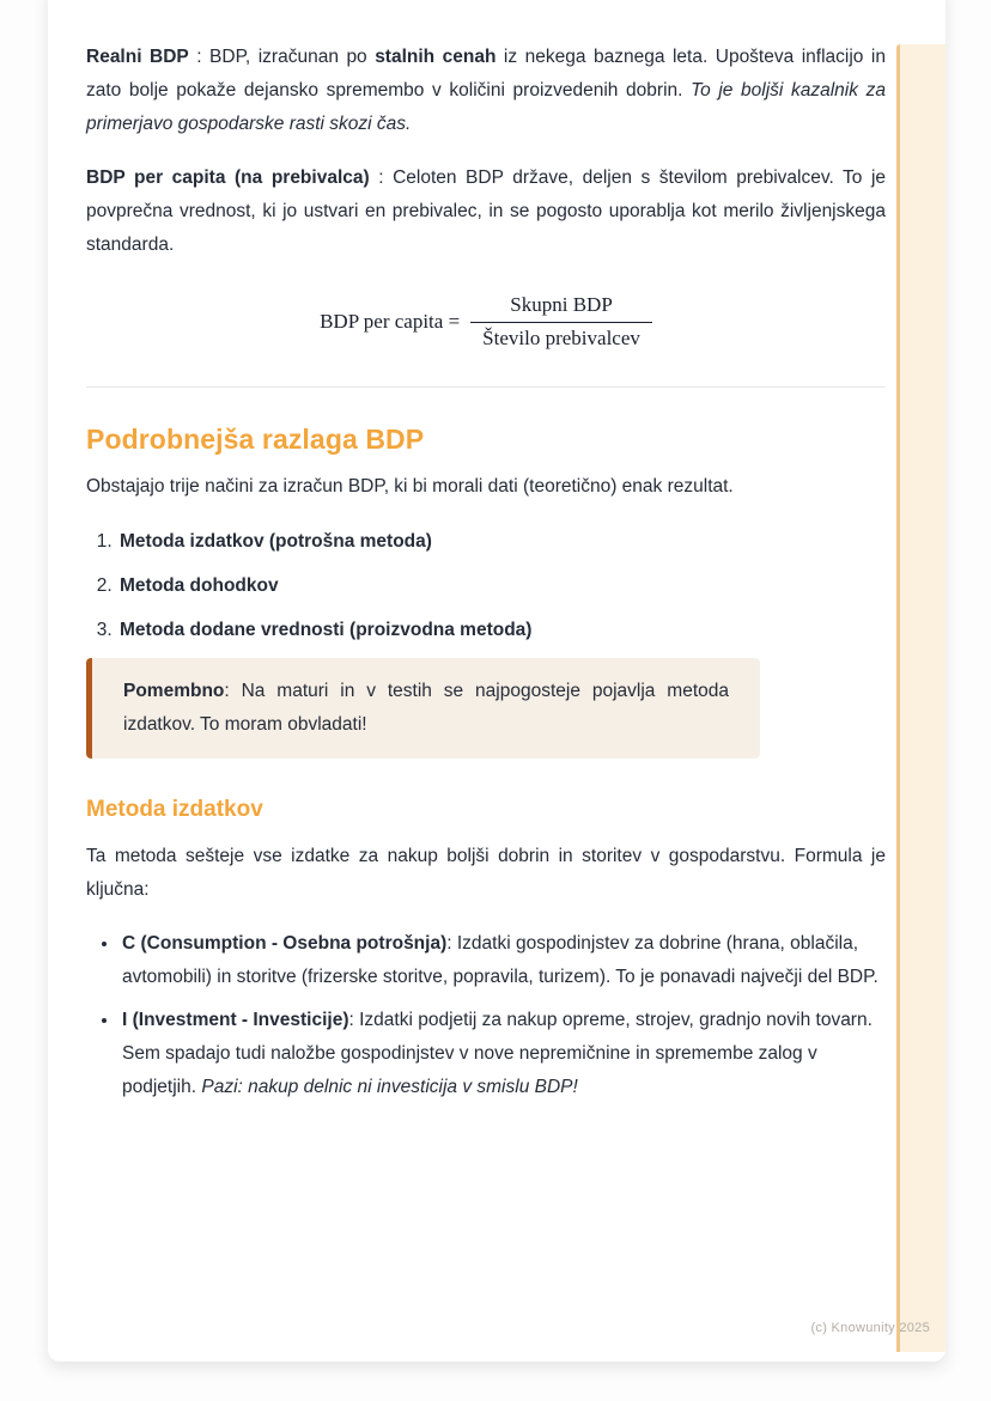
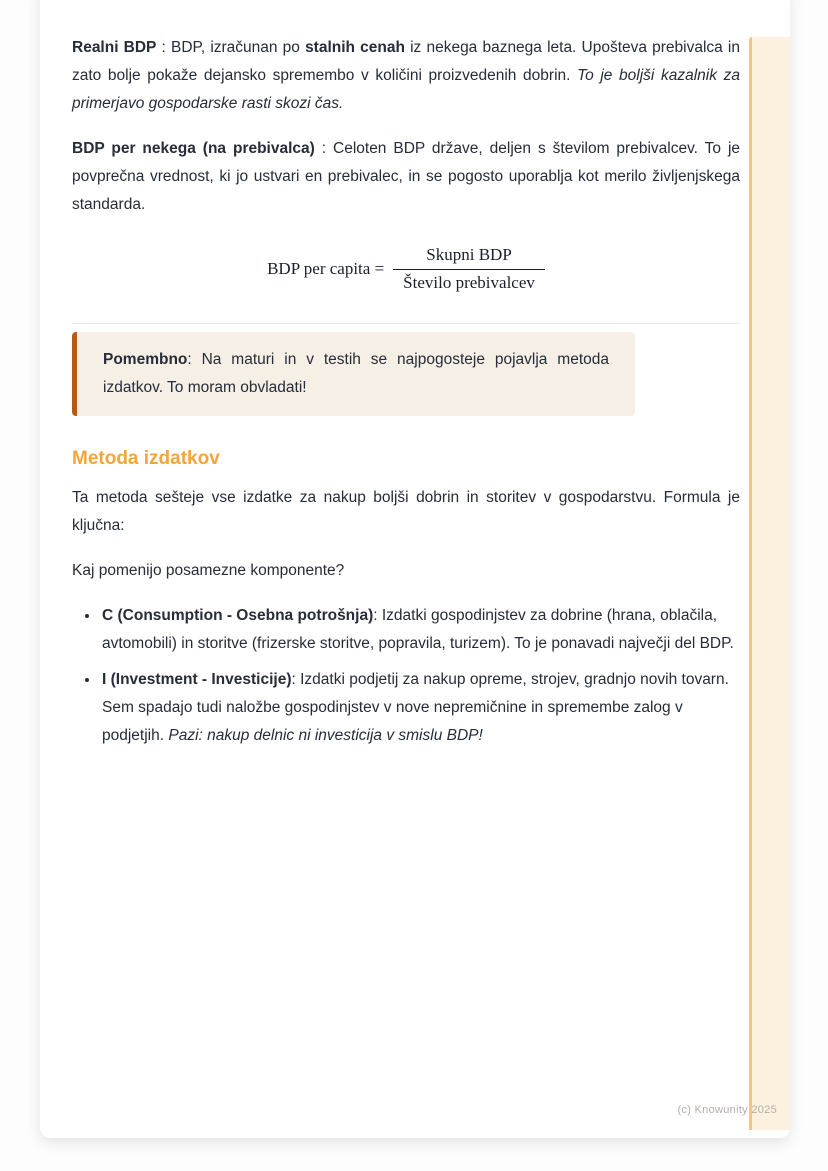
- Realni BDP : BDP, izračunan po stalnih cenah iz nekega baznega leta. Upošteva inflacijo in zato bolje pokaže dejansko spremembo v količini proizvedenih dobrin. To je boljši kazalnik za primerjavo gospodarske rasti skozi čas.
+ Realni BDP : BDP, izračunan po stalnih cenah iz nekega baznega leta. Upošteva prebivalca in zato bolje pokaže dejansko spremembo v količini proizvedenih dobrin. To je boljši kazalnik za primerjavo gospodarske rasti skozi čas.
- BDP per capita (na prebivalca) : Celoten BDP države, deljen s številom prebivalcev. To je povprečna vrednost, ki jo ustvari en prebivalec, in se pogosto uporablja kot merilo življenjskega standarda.
+ BDP per nekega (na prebivalca) : Celoten BDP države, deljen s številom prebivalcev. To je povprečna vrednost, ki jo ustvari en prebivalec, in se pogosto uporablja kot merilo življenjskega standarda.
  BDP per capita =
  Skupni BDP
  Število prebivalcev
- Podrobnejša razlaga BDP
- Obstajajo trije načini za izračun BDP, ki bi morali dati (teoretično) enak rezultat.
- Metoda izdatkov (potrošna metoda)
- Metoda dohodkov
- Metoda dodane vrednosti (proizvodna metoda)
  Pomembno: Na maturi in v testih se najpogosteje pojavlja metoda izdatkov. To moram obvladati!
  Metoda izdatkov
  Ta metoda sešteje vse izdatke za nakup boljši dobrin in storitev v gospodarstvu. Formula je ključna:
+ Kaj pomenijo posamezne komponente?
  C (Consumption - Osebna potrošnja): Izdatki gospodinjstev za dobrine (hrana, oblačila, avtomobili) in storitve (frizerske storitve, popravila, turizem). To je ponavadi največji del BDP.
  I (Investment - Investicije): Izdatki podjetij za nakup opreme, strojev, gradnjo novih tovarn. Sem spadajo tudi naložbe gospodinjstev v nove nepremičnine in spremembe zalog v podjetjih. Pazi: nakup delnic ni investicija v smislu BDP!
  (c) Knowunity 2025
